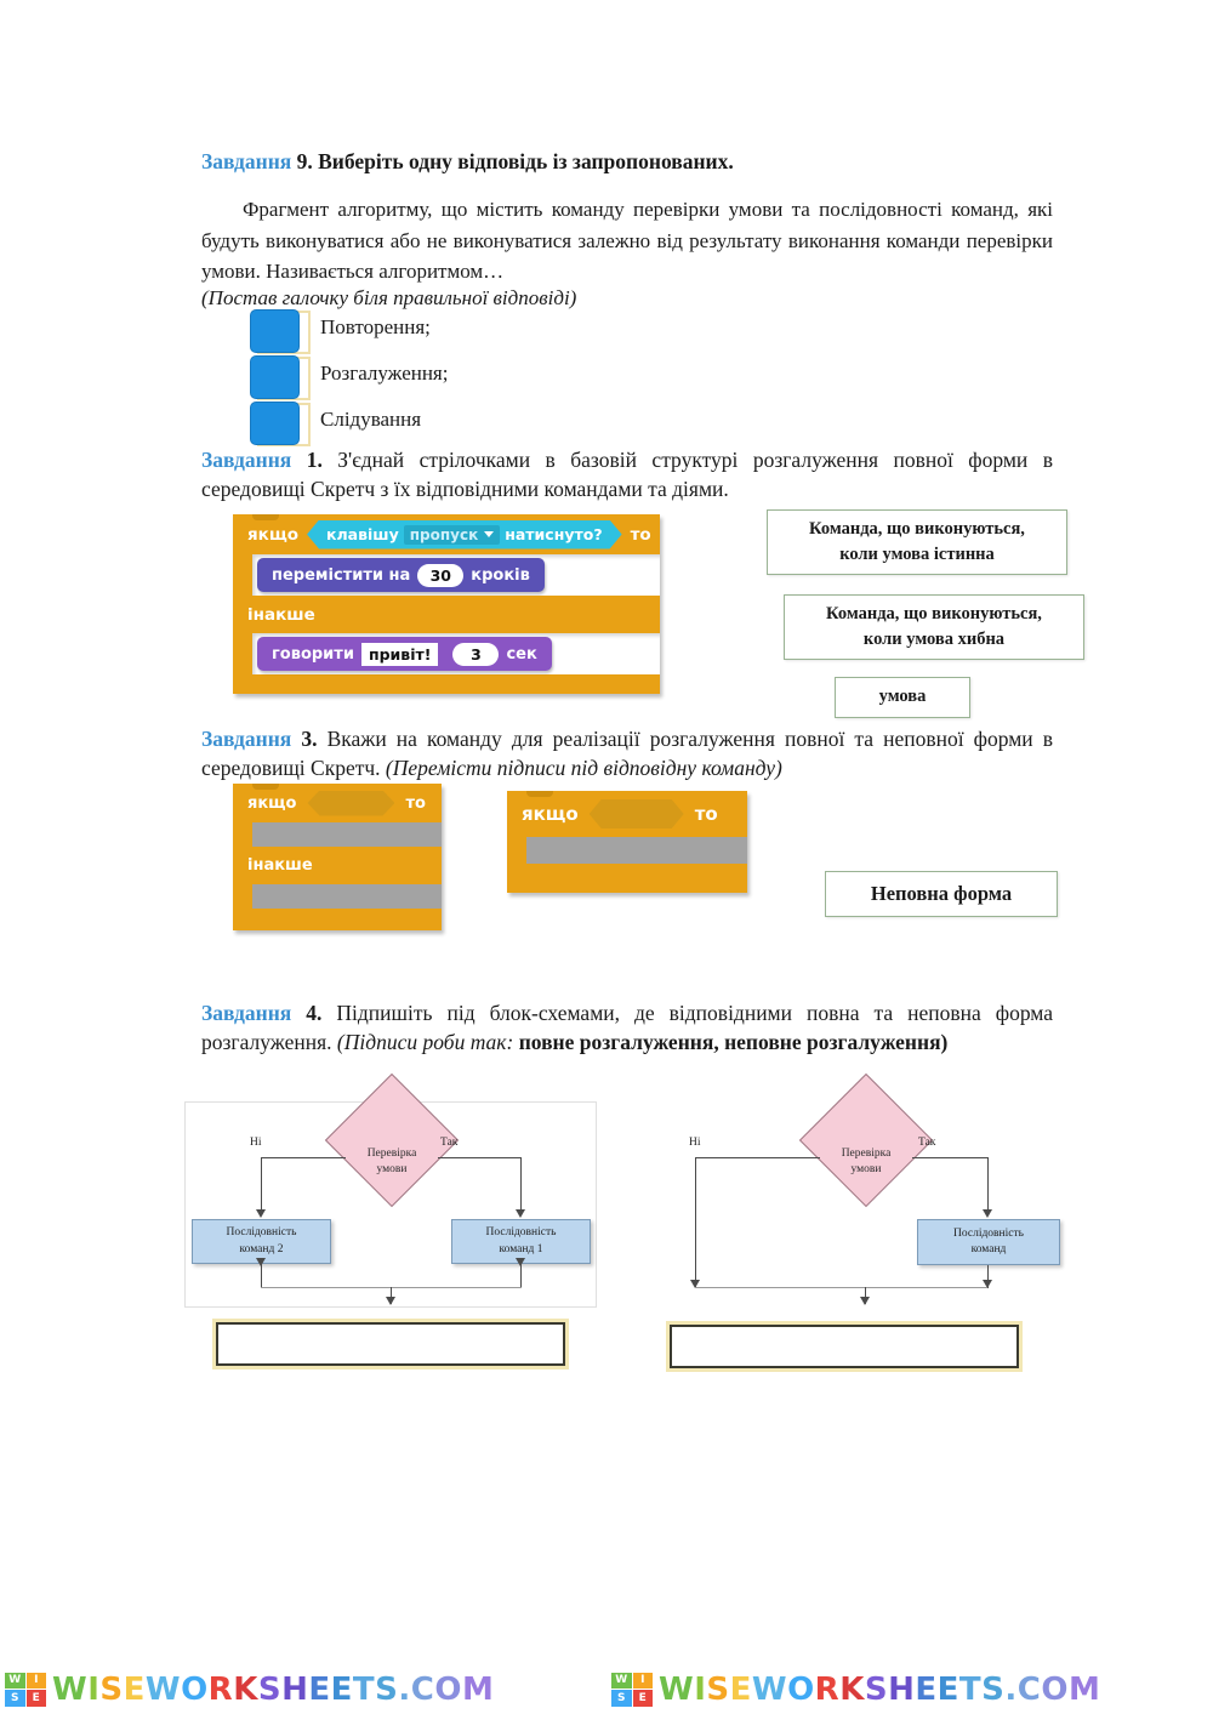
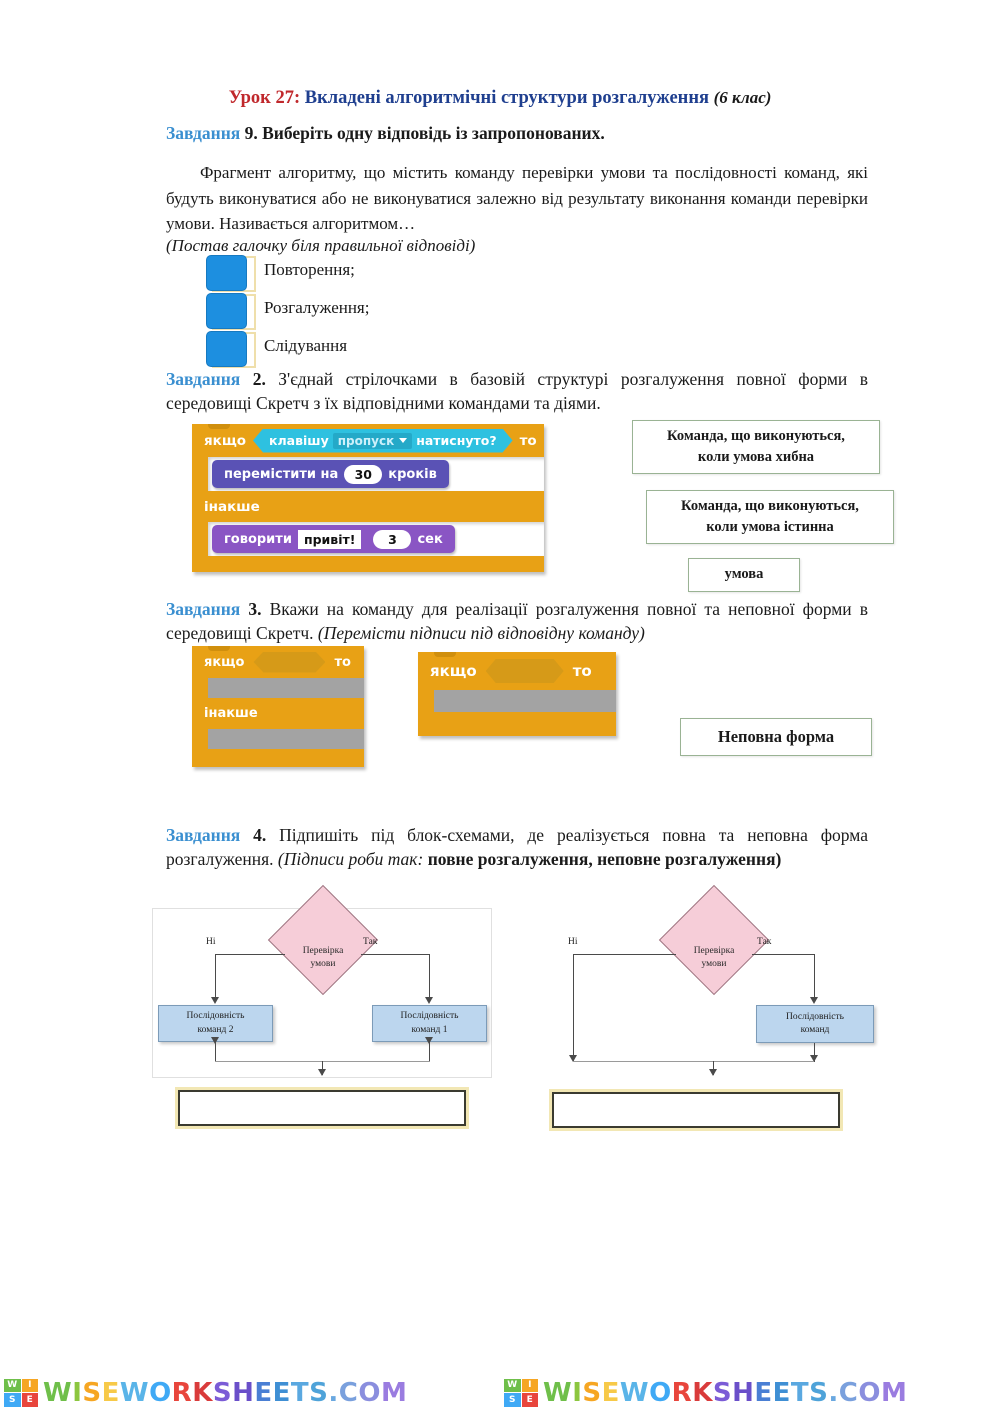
+ Урок 27: Вкладені алгоритмічні структури розгалуження (6 клас)
  Завдання 9. Виберіть одну відповідь із запропонованих.
  Фрагмент алгоритму, що містить команду перевірки умови та послідовності команд, які будуть виконуватися або не виконуватися залежно від результату виконання команди перевірки умови. Називається алгоритмом…
  (Постав галочку біля правильної відповіді)
  Повторення;
  Розгалуження;
  Слідування
- Завдання 1. З'єднай стрілочками в базовій структурі розгалуження повної форми в середовищі Скретч з їх відповідними командами та діями.
+ Завдання 2. З'єднай стрілочками в базовій структурі розгалуження повної форми в середовищі Скретч з їх відповідними командами та діями.
  якщо
  клавішу
  пропуск
  натиснуто?
  то
  перемістити на
  30
  кроків
  інакше
  говорити
  привіт!
  3
  сек
  Команда, що виконуються,
- коли умова істинна
+ коли умова хибна
  Команда, що виконуються,
- коли умова хибна
+ коли умова істинна
  умова
  Завдання 3. Вкажи на команду для реалізації розгалуження повної та неповної форми в середовищі Скретч. (Переміcти підписи під відповідну команду)
  якщо
  то
  інакше
  якщо
  то
  Неповна форма
- Завдання 4. Підпишіть під блок-схемами, де відповідними повна та неповна форма розгалуження. (Підписи роби так: повне розгалуження, неповне розгалуження)
+ Завдання 4. Підпишіть під блок-схемами, де реалізується повна та неповна форма розгалуження. (Підписи роби так: повне розгалуження, неповне розгалуження)
  Перевірка
  умови
  Ні
  Так
  Послідовність
  команд 2
  Послідовність
  команд 1
  Перевірка
  умови
  Ні
  Так
  Послідовність
  команд
  W
  I
  S
  E
  WISEWORKSHEETS.COM
  W
  I
  S
  E
  WISEWORKSHEETS.COM
